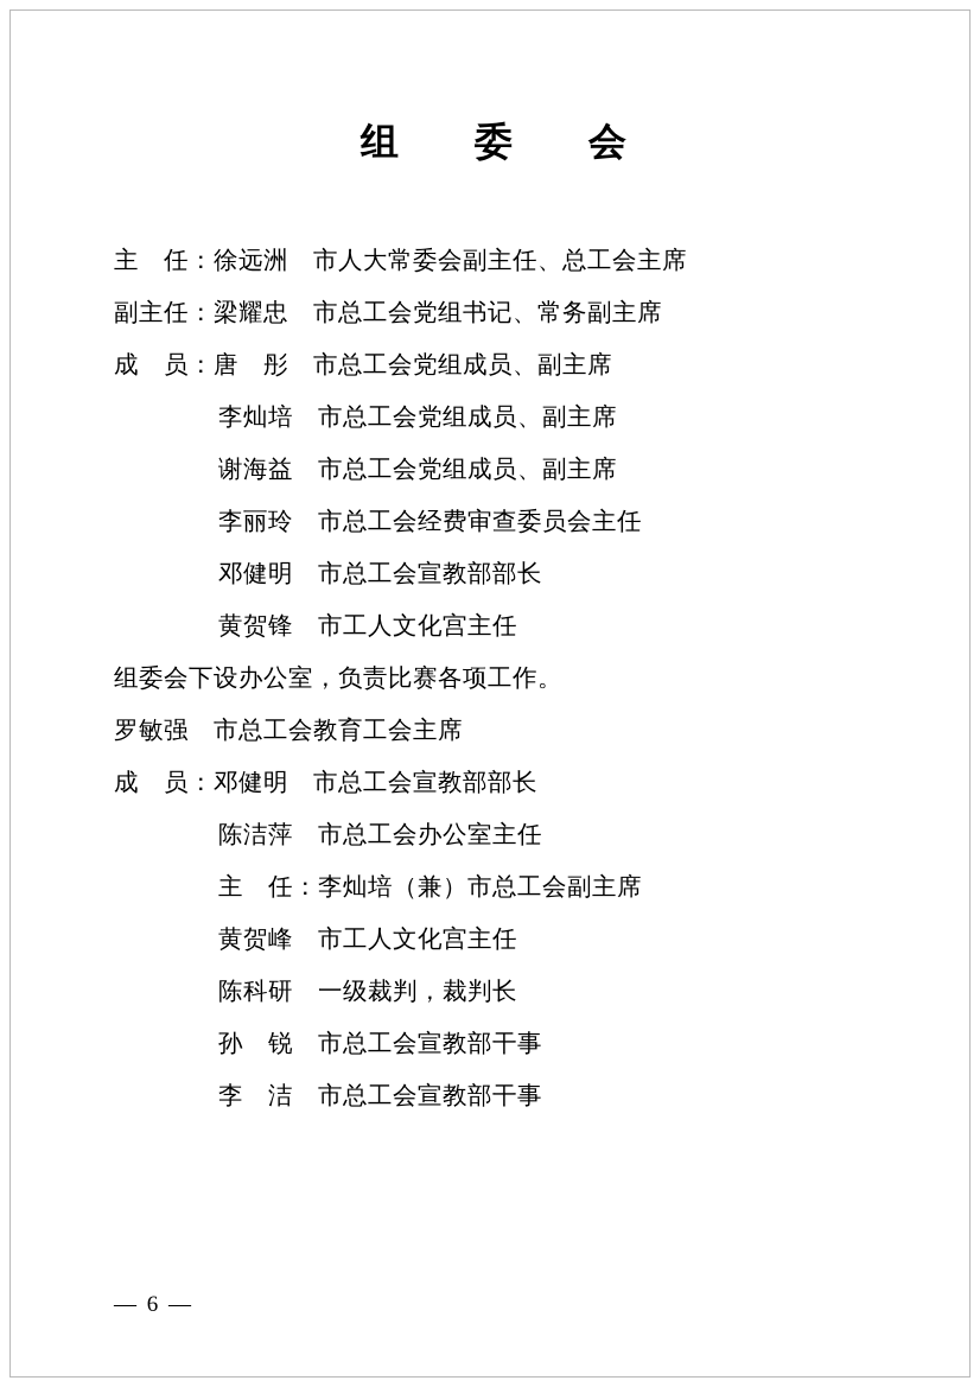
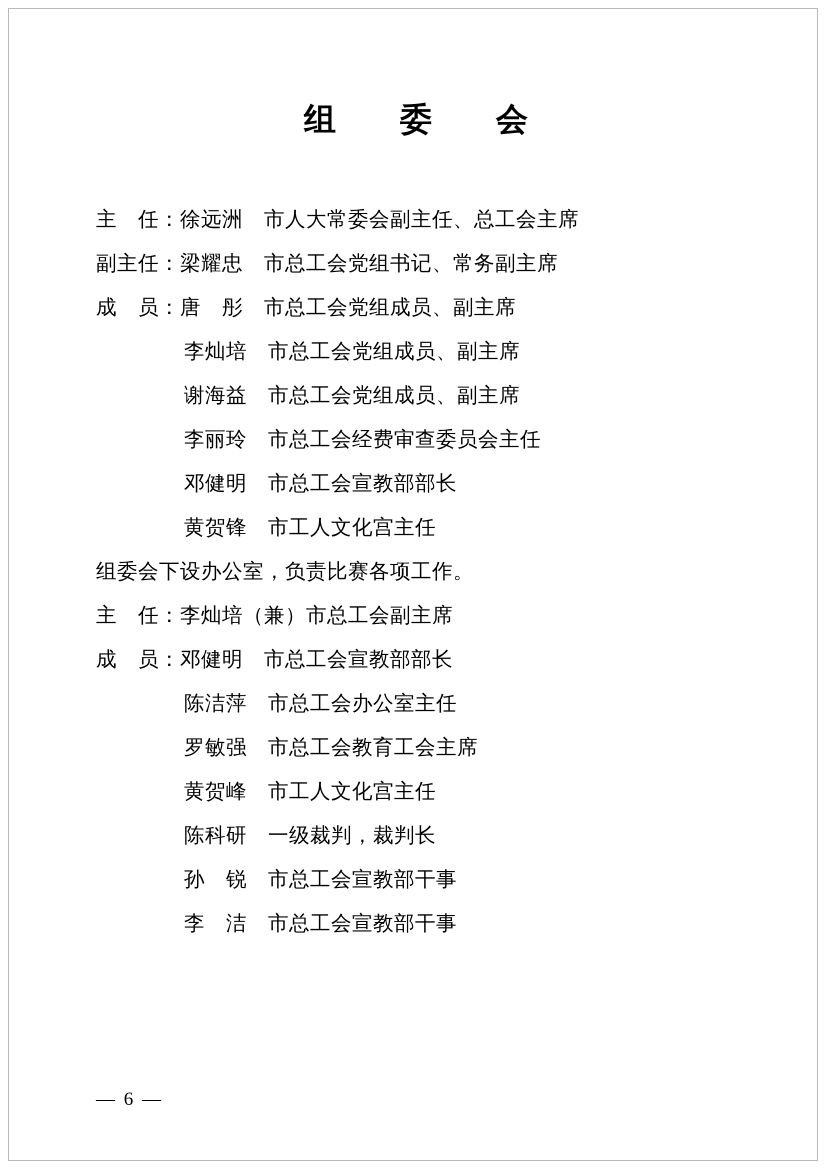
  组 委 会
  主 任：徐远洲 市人大常委会副主任、总工会主席
  副主任：梁耀忠 市总工会党组书记、常务副主席
  成 员：唐 彤 市总工会党组成员、副主席
  李灿培 市总工会党组成员、副主席
  谢海益 市总工会党组成员、副主席
  李丽玲 市总工会经费审查委员会主任
  邓健明 市总工会宣教部部长
  黄贺锋 市工人文化宫主任
  组委会下设办公室，负责比赛各项工作。
- 罗敏强 市总工会教育工会主席
+ 主 任：李灿培（兼）市总工会副主席
  成 员：邓健明 市总工会宣教部部长
  陈洁萍 市总工会办公室主任
- 主 任：李灿培（兼）市总工会副主席
+ 罗敏强 市总工会教育工会主席
  黄贺峰 市工人文化宫主任
  陈科研 一级裁判，裁判长
  孙 锐 市总工会宣教部干事
  李 洁 市总工会宣教部干事
  — 6 —
